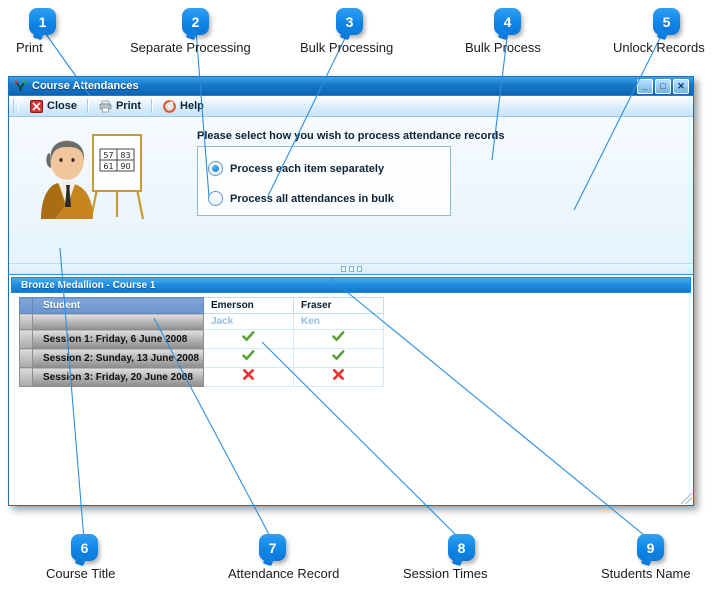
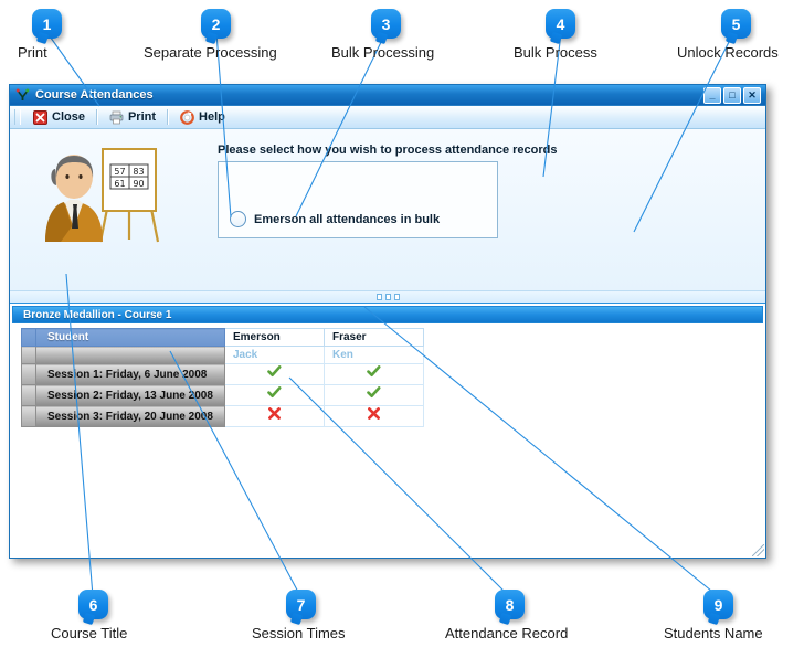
  1
  Print
  2
  Separate Processing
  3
  Bulk Processing
  4
  Bulk Process
  5
  Unlock Records
  6
  Course Title
  7
- Attendance Record
+ Session Times
  8
- Session Times
+ Attendance Record
  9
  Students Name
  Course Atendances
  _
  □
  ✕
  Close
  Print
  Help
  57
  83
  61
  90
  Please select howou wish to process attendance recors
- Process each item separately
- Process all attendances in bulk
+ Emerson all attendances in bulk
  Bronze Medallion - Course 1
  	Student	Emerson	Fraser
  		Jack	Ken
  	Sesson 1: Friday, 6 June 2008
- 	Session 2: Sunday, 13 June 2008
+ 	Session 2: Friday, 13 June 2008
  	Session 3: Friday, 20 June 2008
